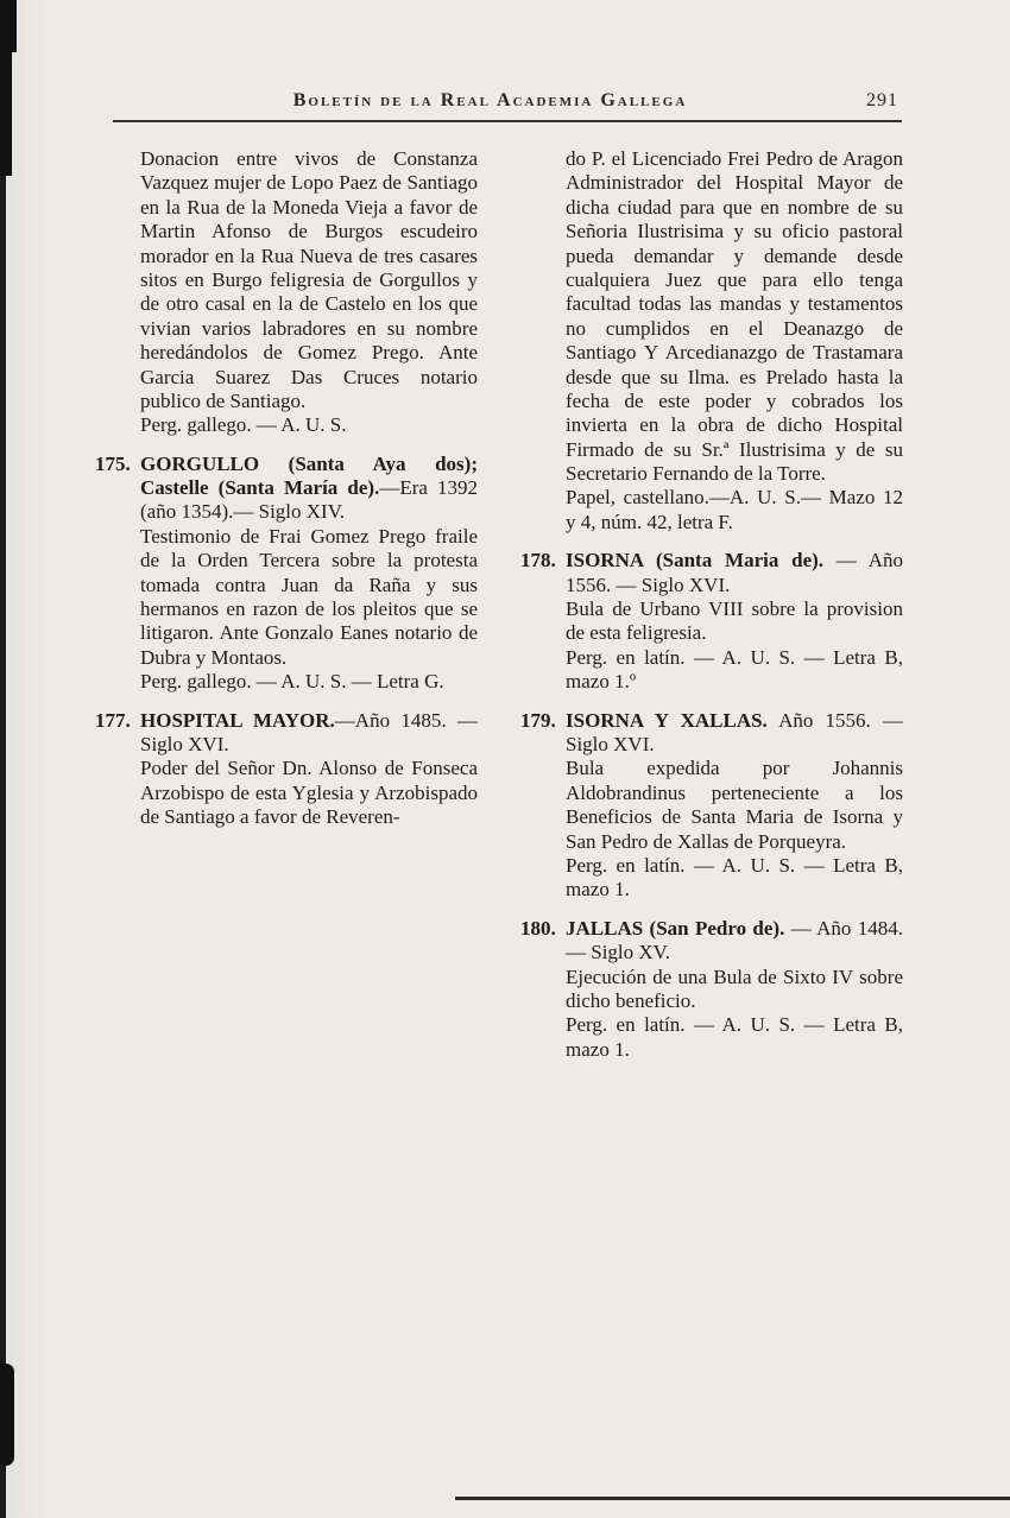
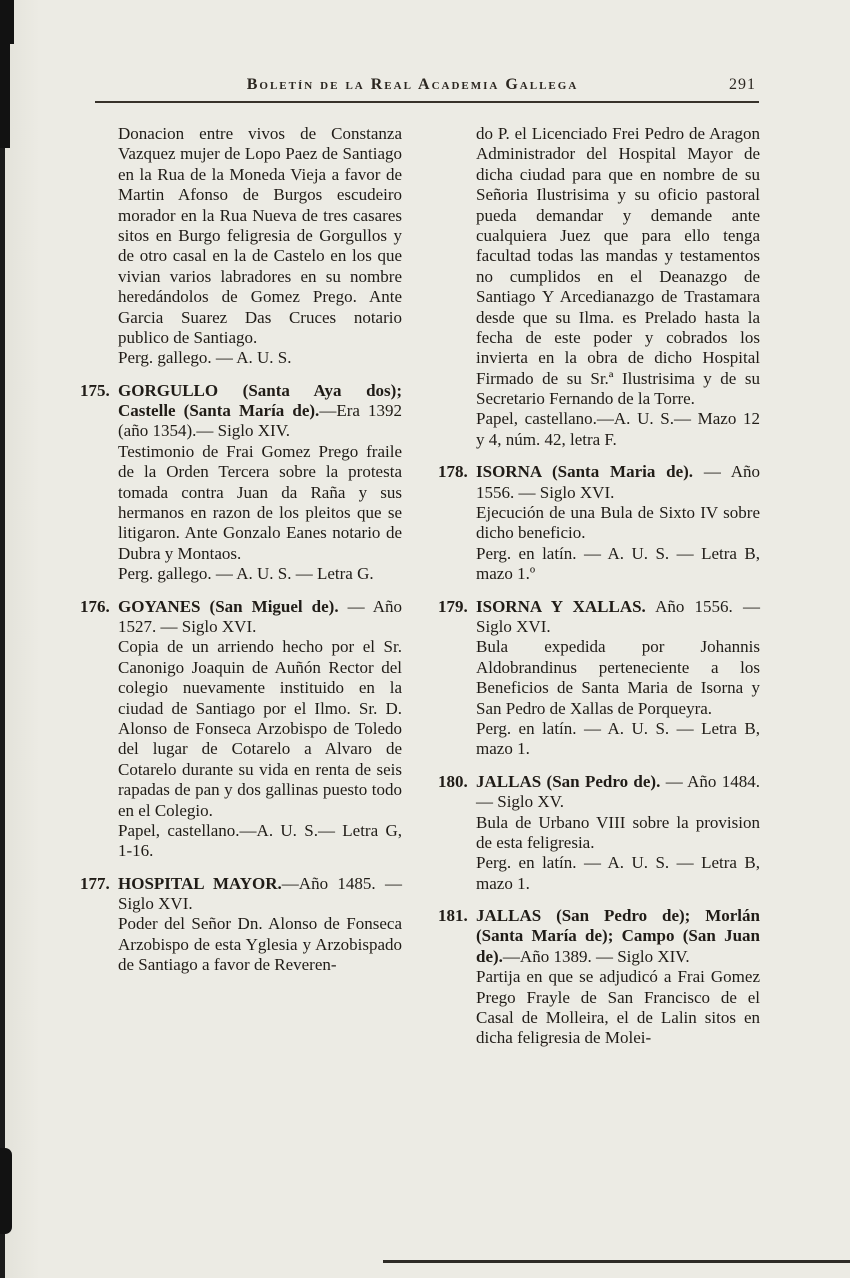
  Boletín de la Real Academia Gallega
  291
  Donacion entre vivos de Constanza Vazquez mujer de Lopo Paez de Santiago en la Rua de la Moneda Vieja a favor de Martin Afonso de Burgos escudeiro morador en la Rua Nueva de tres casares sitos en Burgo feligresia de Gorgullos y de otro casal en la de Castelo en los que vivian varios labradores en su nombre heredándolos de Gomez Prego. Ante Garcia Suarez Das Cruces notario publico de Santiago.
  Perg. gallego. — A. U. S.
  175.
  GORGULLO (Santa Aya dos); Castelle (Santa María de).—Era 1392 (año 1354).— Siglo XIV.
  Testimonio de Frai Gomez Prego fraile de la Orden Tercera sobre la protesta tomada contra Juan da Raña y sus hermanos en razon de los pleitos que se litigaron. Ante Gonzalo Eanes notario de Dubra y Montaos.
  Perg. gallego. — A. U. S. — Letra G.
+ 176.
+ GOYANES (San Miguel de). — Año 1527. — Siglo XVI.
+ Copia de un arriendo hecho por el Sr. Canonigo Joaquin de Auñón Rector del colegio nuevamente instituido en la ciudad de Santiago por el Ilmo. Sr. D. Alonso de Fonseca Arzobispo de Toledo del lugar de Cotarelo a Alvaro de Cotarelo durante su vida en renta de seis rapadas de pan y dos gallinas puesto todo en el Colegio.
+ Papel, castellano.—A. U. S.— Letra G, 1-16.
  177.
  HOSPITAL MAYOR.—Año 1485. — Siglo XVI.
  Poder del Señor Dn. Alonso de Fonseca Arzobispo de esta Yglesia y Arzobispado de Santiago a favor de Reveren-
- do P. el Licenciado Frei Pedro de Aragon Administrador del Hospital Mayor de dicha ciudad para que en nombre de su Señoria Ilustrisima y su oficio pastoral pueda demandar y demande desde cualquiera Juez que para ello tenga facultad todas las mandas y testamentos no cumplidos en el Deanazgo de Santiago Y Arcedianazgo de Trastamara desde que su Ilma. es Prelado hasta la fecha de este poder y cobrados los invierta en la obra de dicho Hospital Firmado de su Sr.ª Ilustrisima y de su Secretario Fernando de la Torre.
+ do P. el Licenciado Frei Pedro de Aragon Administrador del Hospital Mayor de dicha ciudad para que en nombre de su Señoria Ilustrisima y su oficio pastoral pueda demandar y demande ante cualquiera Juez que para ello tenga facultad todas las mandas y testamentos no cumplidos en el Deanazgo de Santiago Y Arcedianazgo de Trastamara desde que su Ilma. es Prelado hasta la fecha de este poder y cobrados los invierta en la obra de dicho Hospital Firmado de su Sr.ª Ilustrisima y de su Secretario Fernando de la Torre.
  Papel, castellano.—A. U. S.— Mazo 12 y 4, núm. 42, letra F.
  178.
  ISORNA (Santa Maria de). — Año 1556. — Siglo XVI.
- Bula de Urbano VIII sobre la provision de esta feligresia.
+ Ejecución de una Bula de Sixto IV sobre dicho beneficio.
  Perg. en latín. — A. U. S. — Letra B, mazo 1.º
  179.
  ISORNA Y XALLAS. Año 1556. — Siglo XVI.
  Bula expedida por Johannis Aldobrandinus perteneciente a los Beneficios de Santa Maria de Isorna y San Pedro de Xallas de Porqueyra.
  Perg. en latín. — A. U. S. — Letra B, mazo 1.
  180.
  JALLAS (San Pedro de). — Año 1484. — Siglo XV.
- Ejecución de una Bula de Sixto IV sobre dicho beneficio.
+ Bula de Urbano VIII sobre la provision de esta feligresia.
  Perg. en latín. — A. U. S. — Letra B, mazo 1.
+ 181.
+ JALLAS (San Pedro de); Morlán (Santa María de); Campo (San Juan de).—Año 1389. — Siglo XIV.
+ Partija en que se adjudicó a Frai Gomez Prego Frayle de San Francisco de el Casal de Molleira, el de Lalin sitos en dicha feligresia de Molei-
